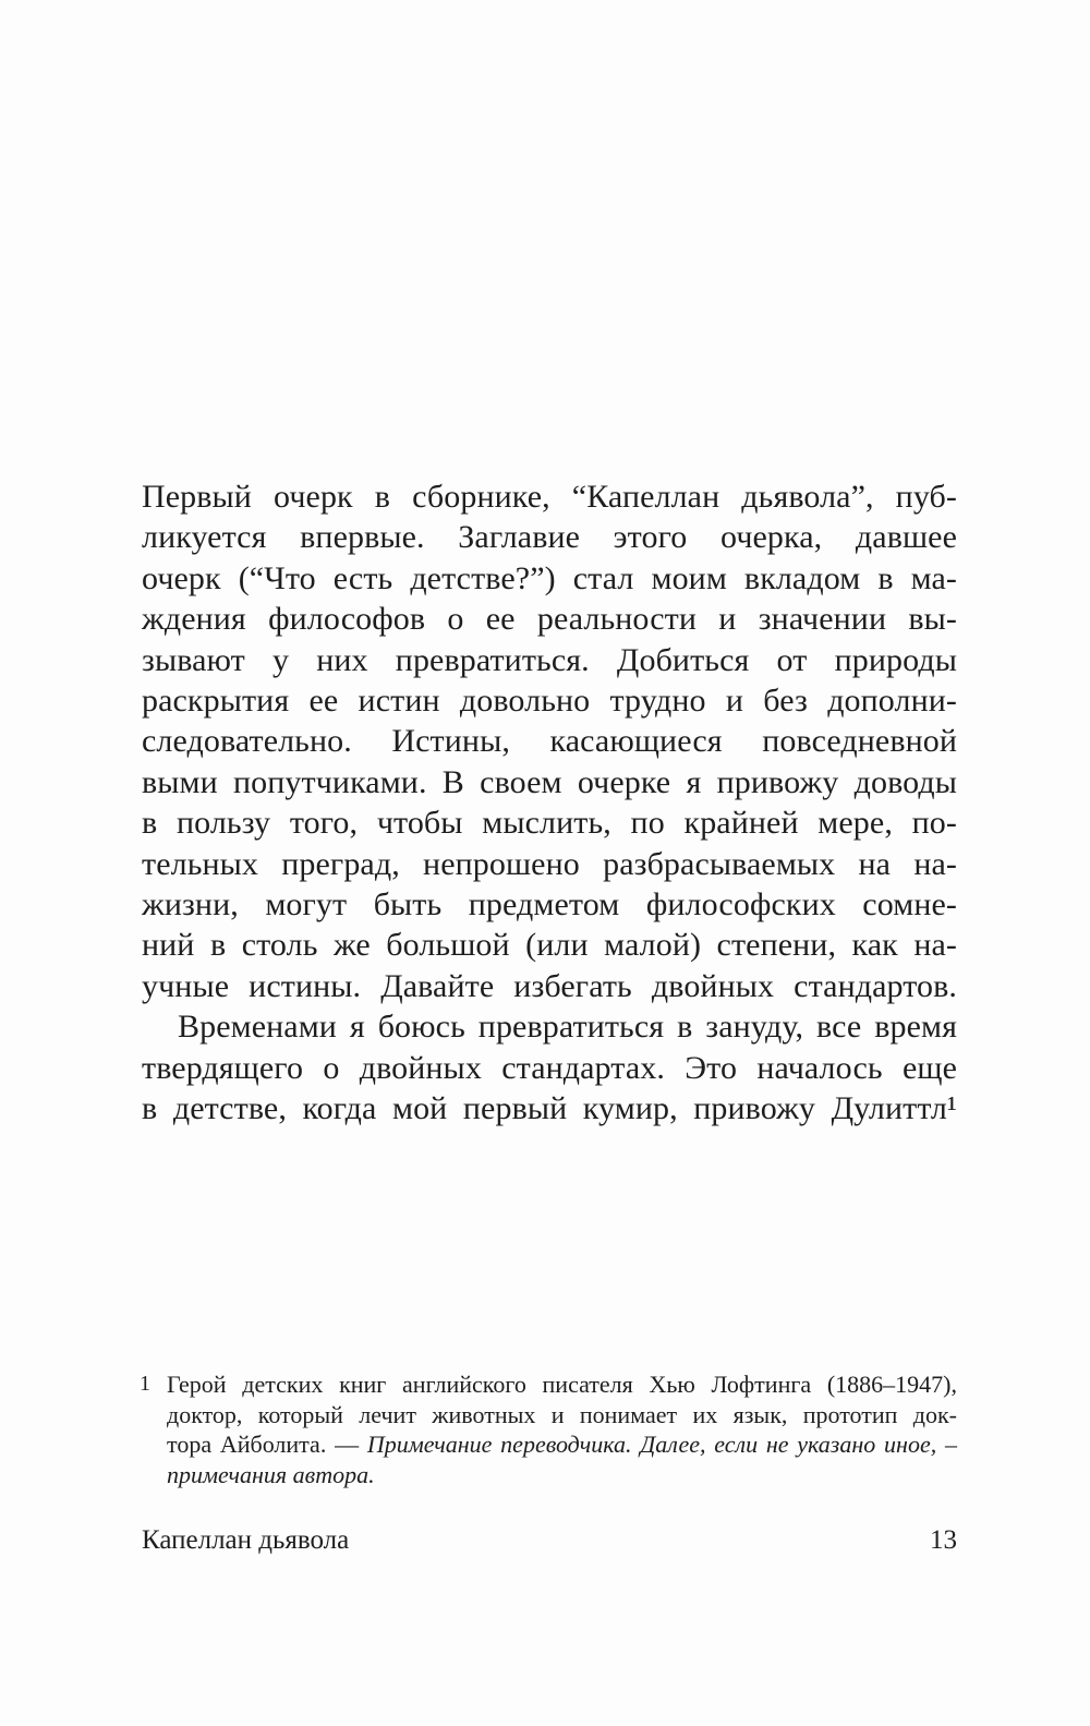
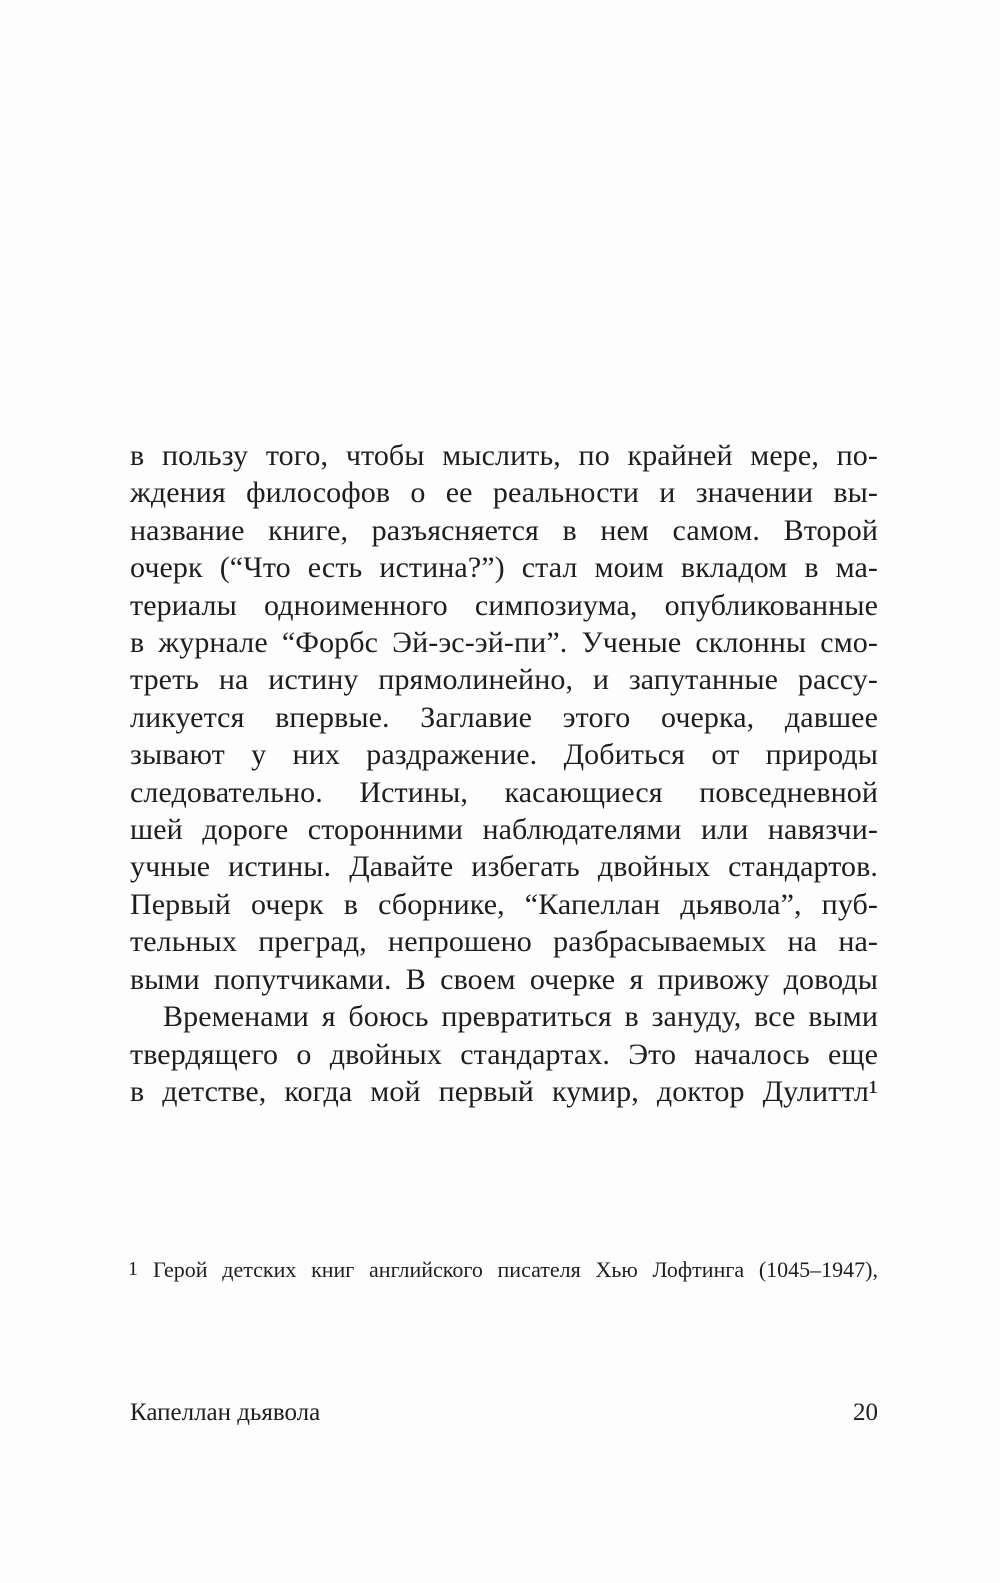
- Первый очерк в сборнике, “Капеллан дьявола”, пуб-
+ в пользу того, чтобы мыслить, по крайней мере, по-
- ликуется впервые. Заглавие этого очерка, давшее
+ ждения философов о ее реальности и значении вы-
+ название книге, разъясняется в нем самом. Второй
- очерк (“Что есть детстве?”) стал моим вкладом в ма-
+ очерк (“Что есть истина?”) стал моим вкладом в ма-
+ териалы одноименного симпозиума, опубликованные
+ в журнале “Форбс Эй-эс-эй-пи”. Ученые склонны смо-
+ треть на истину прямолинейно, и запутанные рассу-
- ждения философов о ее реальности и значении вы-
+ ликуется впервые. Заглавие этого очерка, давшее
- зывают у них превратиться. Добиться от природы
+ зывают у них раздражение. Добиться от природы
- раскрытия ее истин довольно трудно и без дополни-
  следовательно. Истины, касающиеся повседневной
+ шей дороге сторонними наблюдателями или навязчи-
- выми попутчиками. В своем очерке я привожу доводы
+ учные истины. Давайте избегать двойных стандартов.
- в пользу того, чтобы мыслить, по крайней мере, по-
+ Первый очерк в сборнике, “Капеллан дьявола”, пуб-
  тельных преград, непрошено разбрасываемых на на-
- жизни, могут быть предметом философских сомне-
- ний в столь же большой (или малой) степени, как на-
- учные истины. Давайте избегать двойных стандартов.
+ выми попутчиками. В своем очерке я привожу доводы
- Временами я боюсь превратиться в зануду, все время
+ Временами я боюсь превратиться в зануду, все выми
  твердящего о двойных стандартах. Это началось еще
- в детстве, когда мой первый кумир, привожу Дулиттл¹
+ в детстве, когда мой первый кумир, доктор Дулиттл¹
  1
- Герой детских книг английского писателя Хью Лофтинга (1886–1947),
+ Герой детских книг английского писателя Хью Лофтинга (1045–1947),
- доктор, который лечит животных и понимает их язык, прототип док-
- тора Айболита. — Примечание переводчика. Далее, если не указано иное, –
- примечания автора.
  Капеллан дьявола
- 13
+ 20
